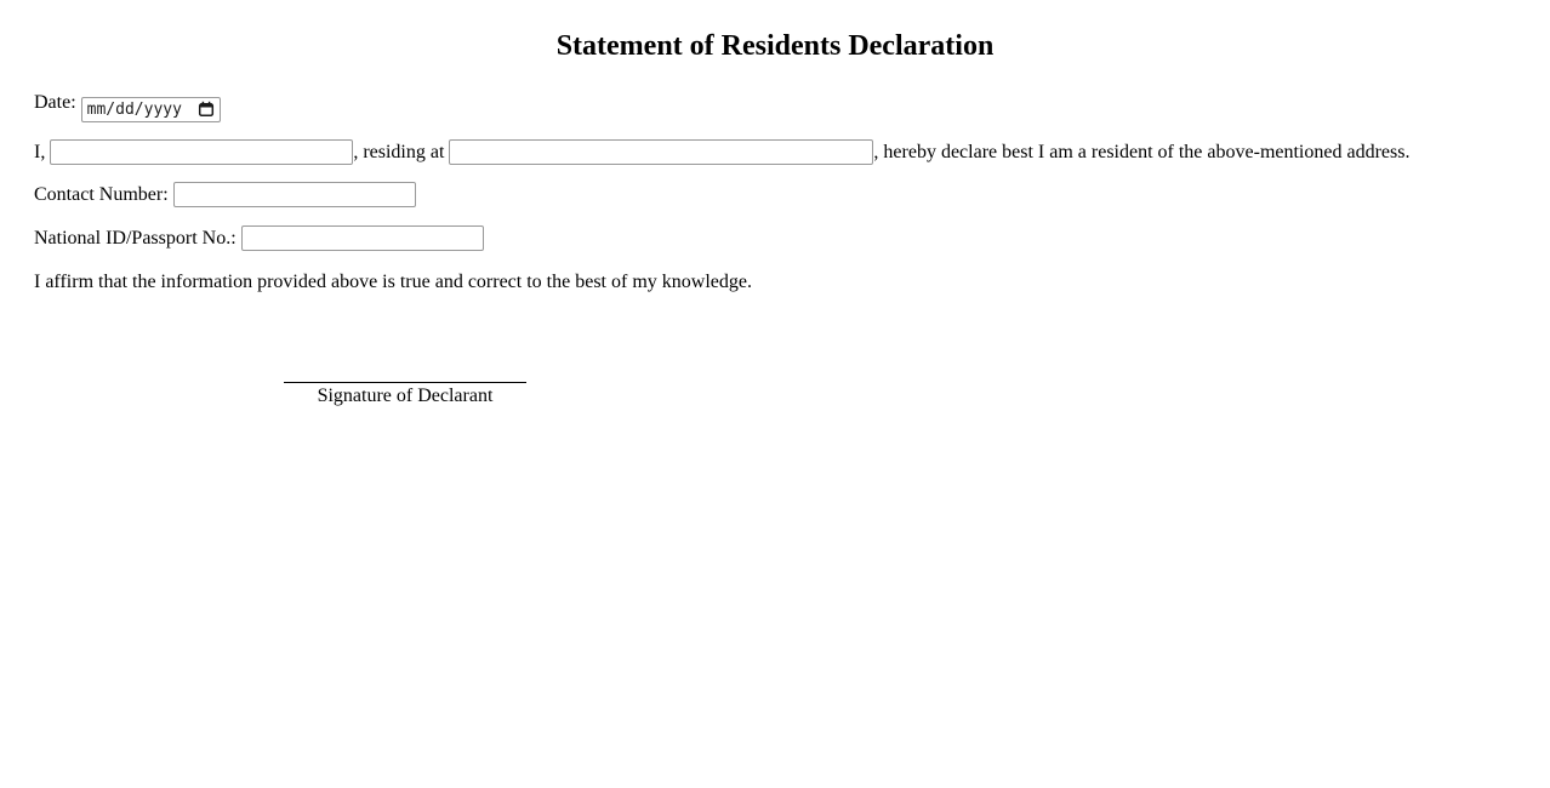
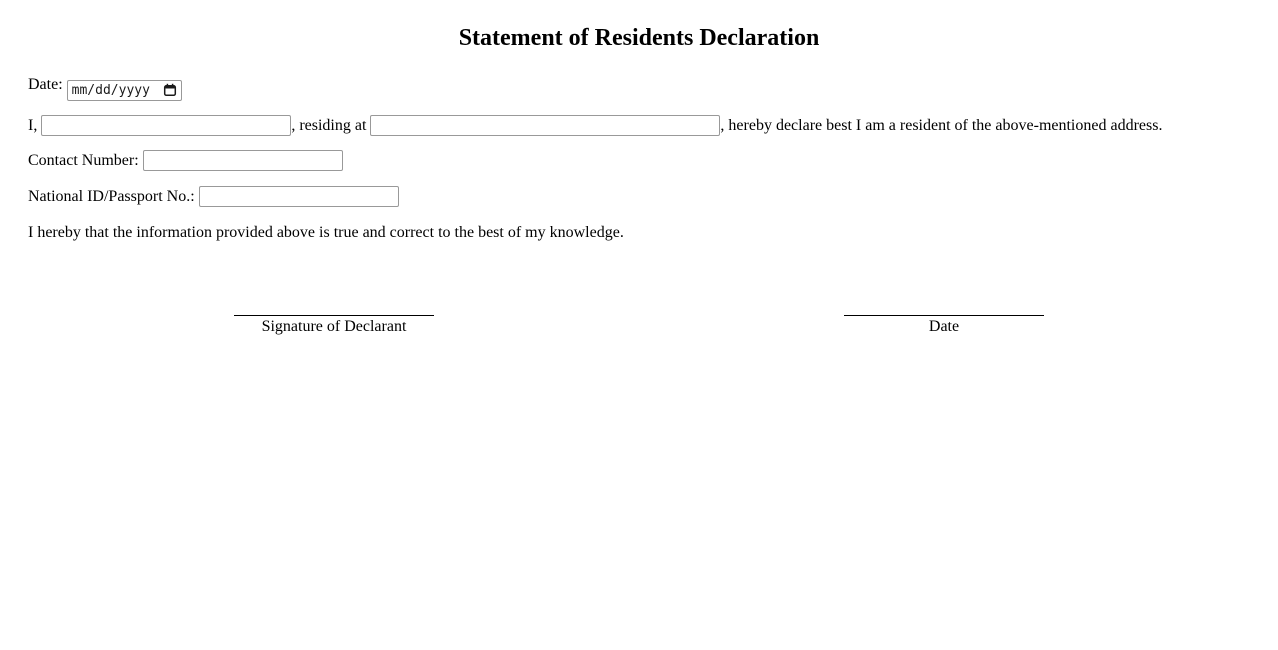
  Statement of Residents Declaration
  Date:
  mm/dd/yyyy
  I, , residing at , hereby declare best I am a resident of the above-mentioned address.
  Contact Number:
  National ID/Passport No.:
- I affirm that the information provided above is true and correct to the best of my knowledge.
+ I hereby that the information provided above is true and correct to the best of my knowledge.
  Signature of Declarant
+ Date
